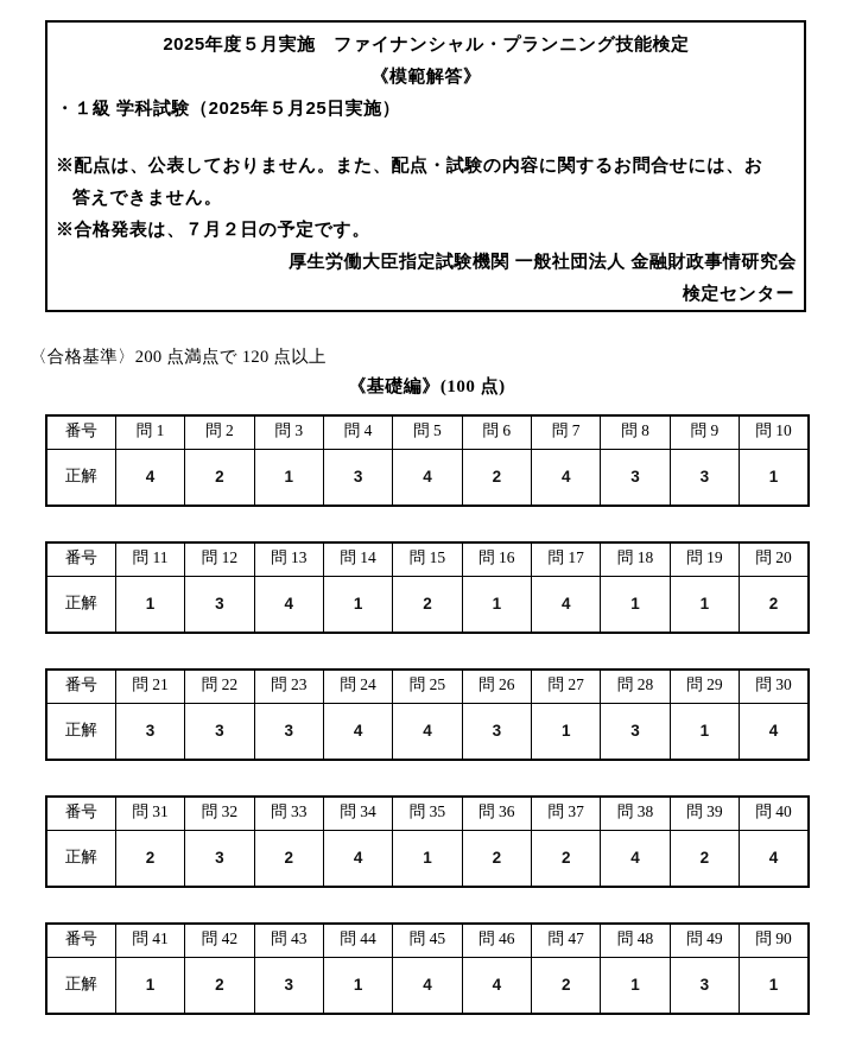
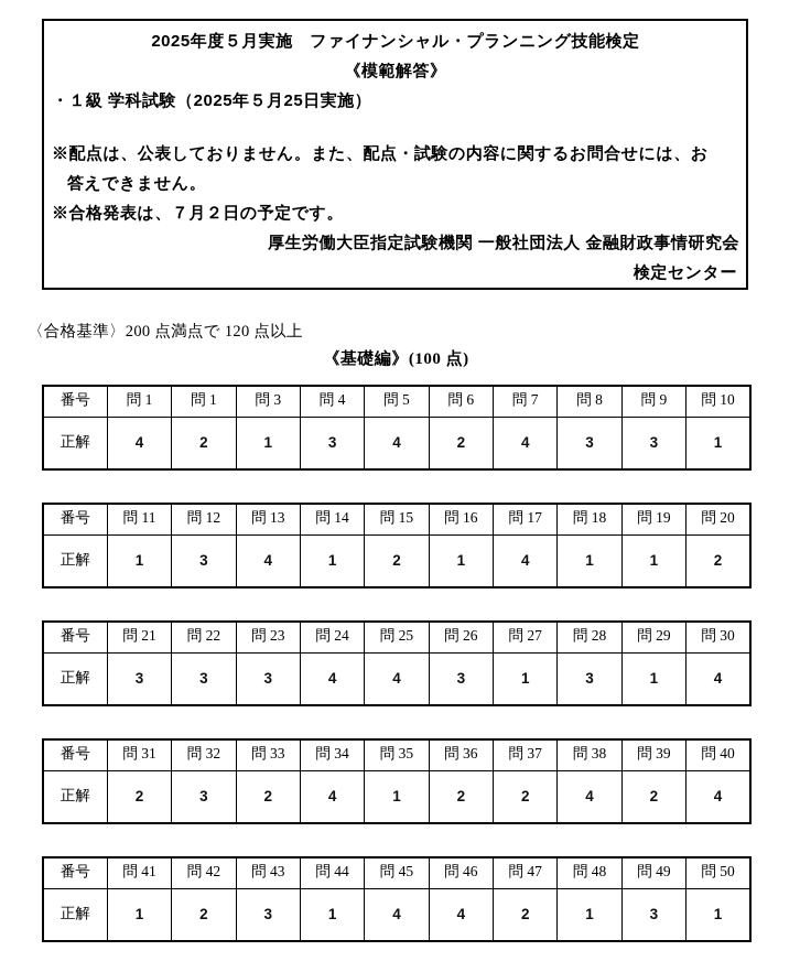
  2025年度５月実施 ファイナンシャル・プランニング技能検定
  《模範解答》
  ・１級 学科試験（2025年５月25日実施）
  ※配点は、公表しておりません。また、配点・試験の内容に関するお問合せには、お
  答えできません。
  ※合格発表は、７月２日の予定です。
  厚生労働大臣指定試験機関 一般社団法人 金融財政事情研究会
  検定センター
  〈合格基準〉200 点満点で 120 点以上
  《基礎編》(100 点)
- 番号	問 1	問 2	問 3	問 4	問 5	問 6	問 7	問 8	問 9	問 10
+ 番号	問 1	問 1	問 3	問 4	問 5	問 6	問 7	問 8	問 9	問 10
  正解	4	2	1	3	4	2	4	3	3	1
  番号	問 11	問 12	問 13	問 14	問 15	問 16	問 17	問 18	問 19	問 20
  正解	1	3	4	1	2	1	4	1	1	2
  番号	問 21	問 22	問 23	問 24	問 25	問 26	問 27	問 28	問 29	問 30
  正解	3	3	3	4	4	3	1	3	1	4
  番号	問 31	問 32	問 33	問 34	問 35	問 36	問 37	問 38	問 39	問 40
  正解	2	3	2	4	1	2	2	4	2	4
- 番号	問 41	問 42	問 43	問 44	問 45	問 46	問 47	問 48	問 49	問 90
+ 番号	問 41	問 42	問 43	問 44	問 45	問 46	問 47	問 48	問 49	問 50
  正解	1	2	3	1	4	4	2	1	3	1
